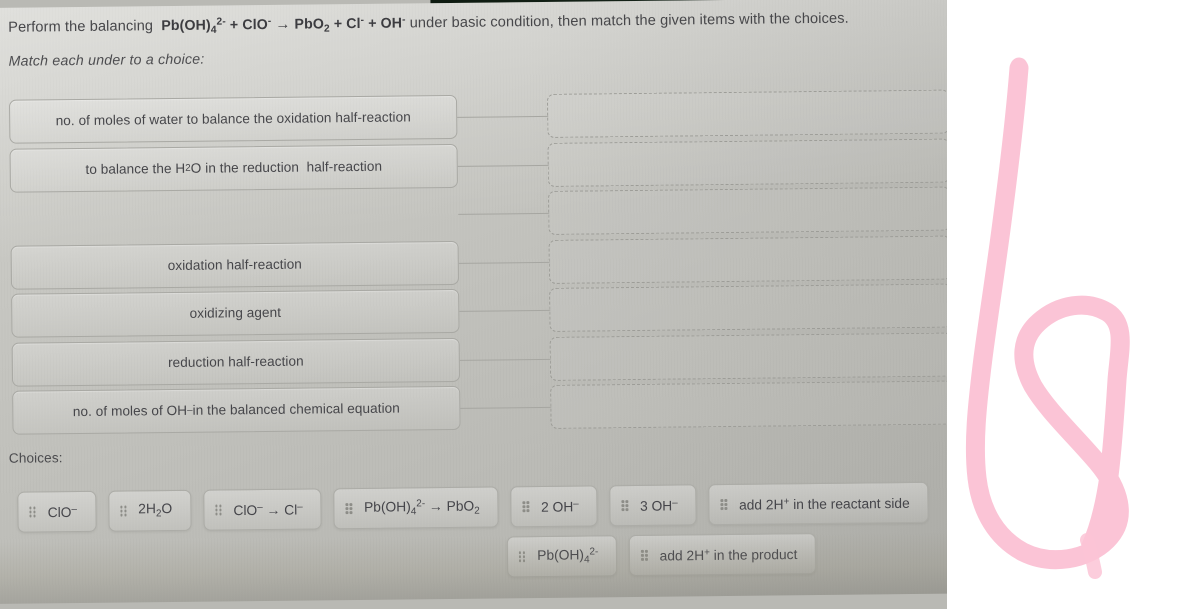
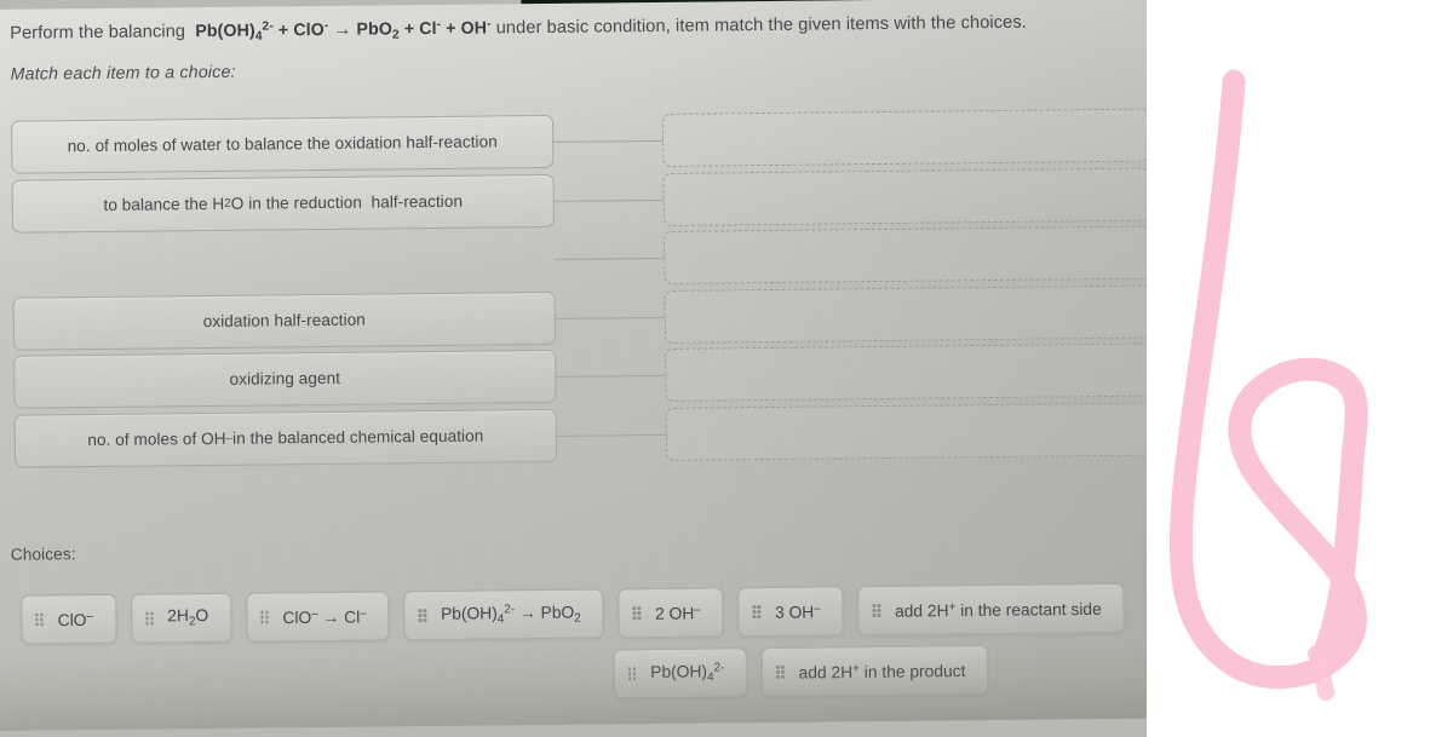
- Perform the balancing Pb(OH)42- + ClO- → PbO2 + Cl- + OH- under basic condition, then match the given items with the choices.
+ Perform the balancing Pb(OH)42- + ClO- → PbO2 + Cl- + OH- under basic condition, item match the given items with the choices.
- Match each under to a choice:
+ Match each item to a choice:
  no. of moles of water to balance the oxidation half-reaction
  to balance the H
  2
  O in the reduction half-reaction
  oxidation half-reaction
  oxidizing agent
- reduction half-reaction
  no. of moles of OH
  –
  in the balanced chemical equation
  Choices:
  ClO–
  2H2O
  ClO– → Cl–
  Pb(OH)42- → PbO2
  2 OH–
  3 OH–
  add 2H+ in the reactant side
